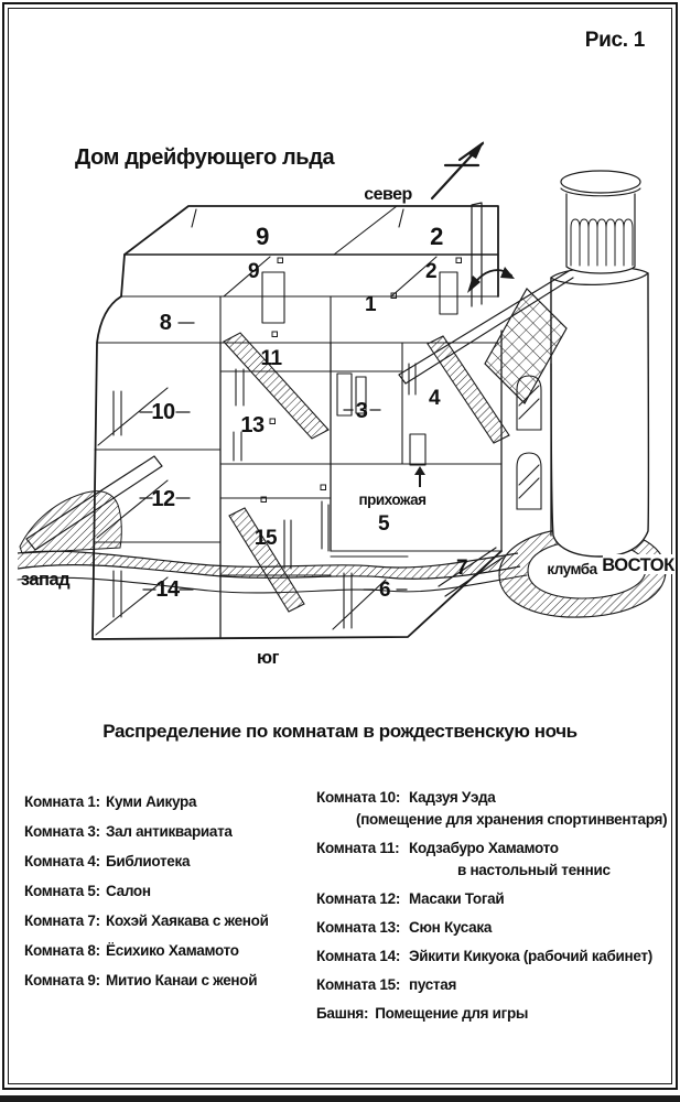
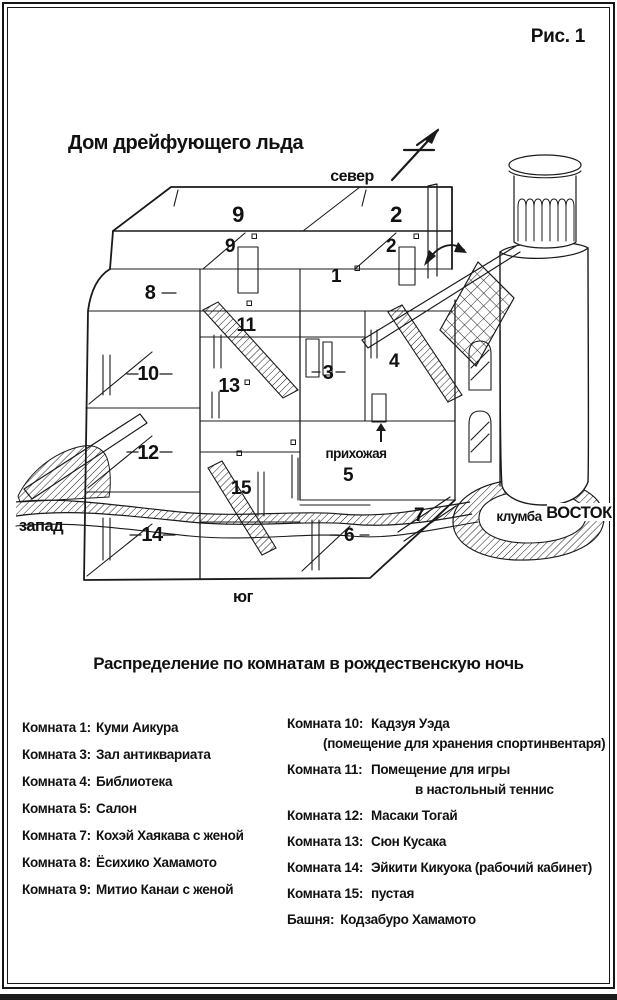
  Рис. 1
  Дом дрейфующего льда
  9
  2
  9
  2
  1
  8
  11
  10
  13
  3
  4
  12
  15
  5
  14
  6
  7
  север
  запад
  юг
  ВОСТОК
  прихожая
  клумба
  Распределение по комнатам в рождественскую ночь
  Комната 1:
  Куми Аикура
  Комната 3:
  Зал антиквариата
  Комната 4:
  Библиотека
  Комната 5:
  Салон
  Комната 7:
  Кохэй Хаякава с женой
  Комната 8:
  Ёсихико Хамамото
  Комната 9:
  Митио Канаи с женой
  Комната 10:
  Кадзуя Уэда
  (помещение для хранения спортинвентаря)
  Комната 11:
- Кодзабуро Хамамото
+ Помещение для игры
  в настольный теннис
  Комната 12:
  Масаки Тогай
  Комната 13:
  Сюн Кусака
  Комната 14:
  Эйкити Кикуока (рабочий кабинет)
  Комната 15:
  пустая
  Башня:
- Помещение для игры
+ Кодзабуро Хамамото
